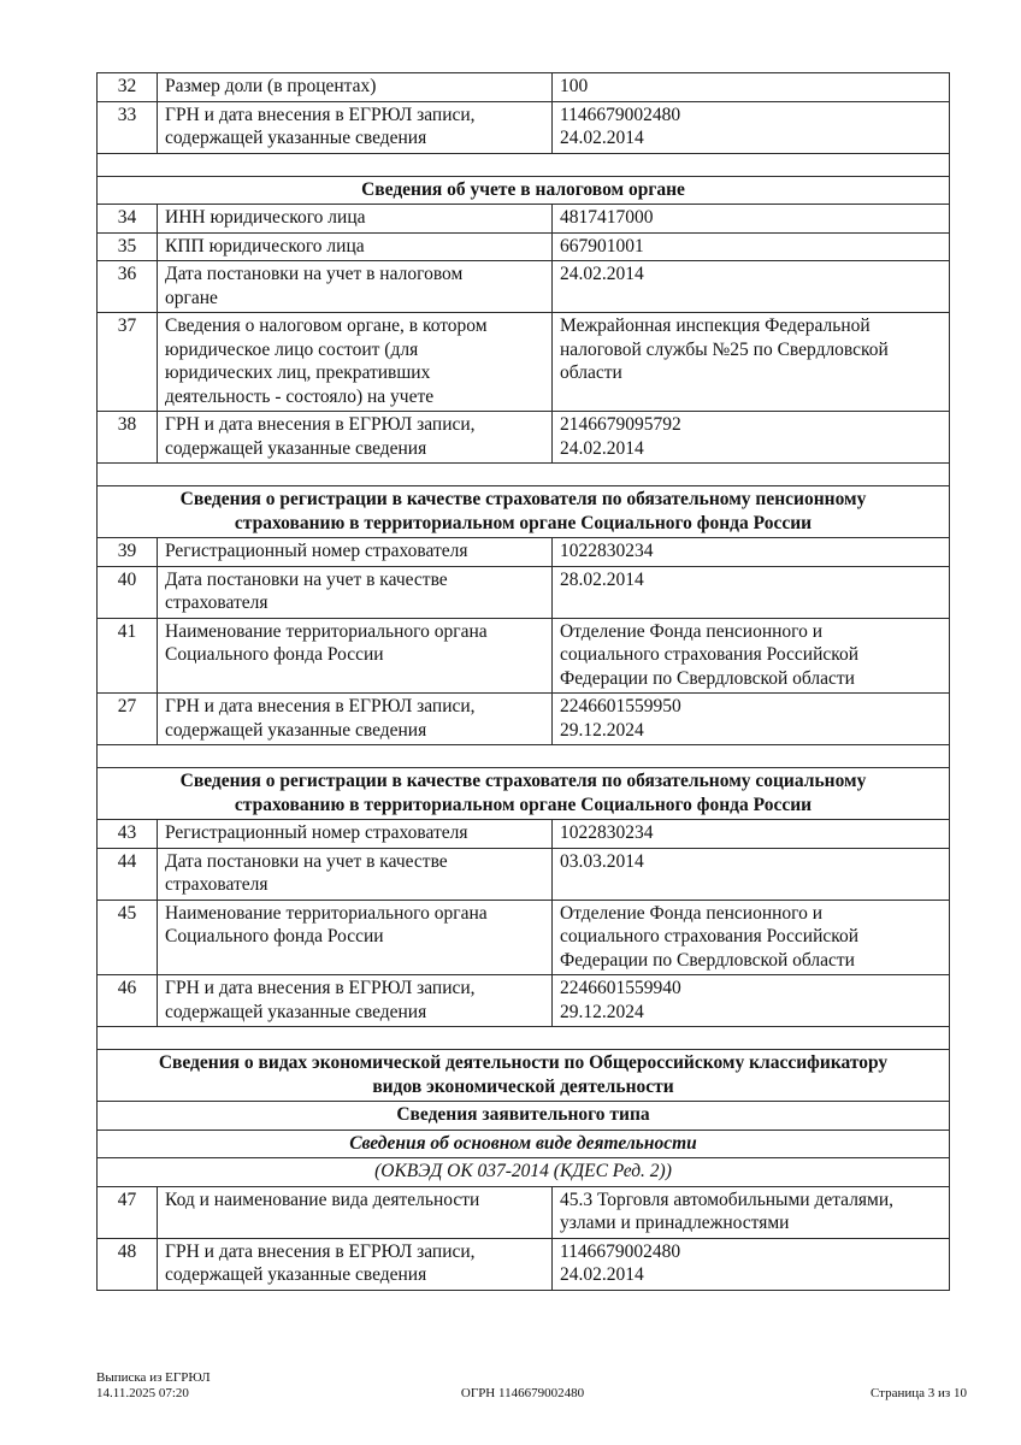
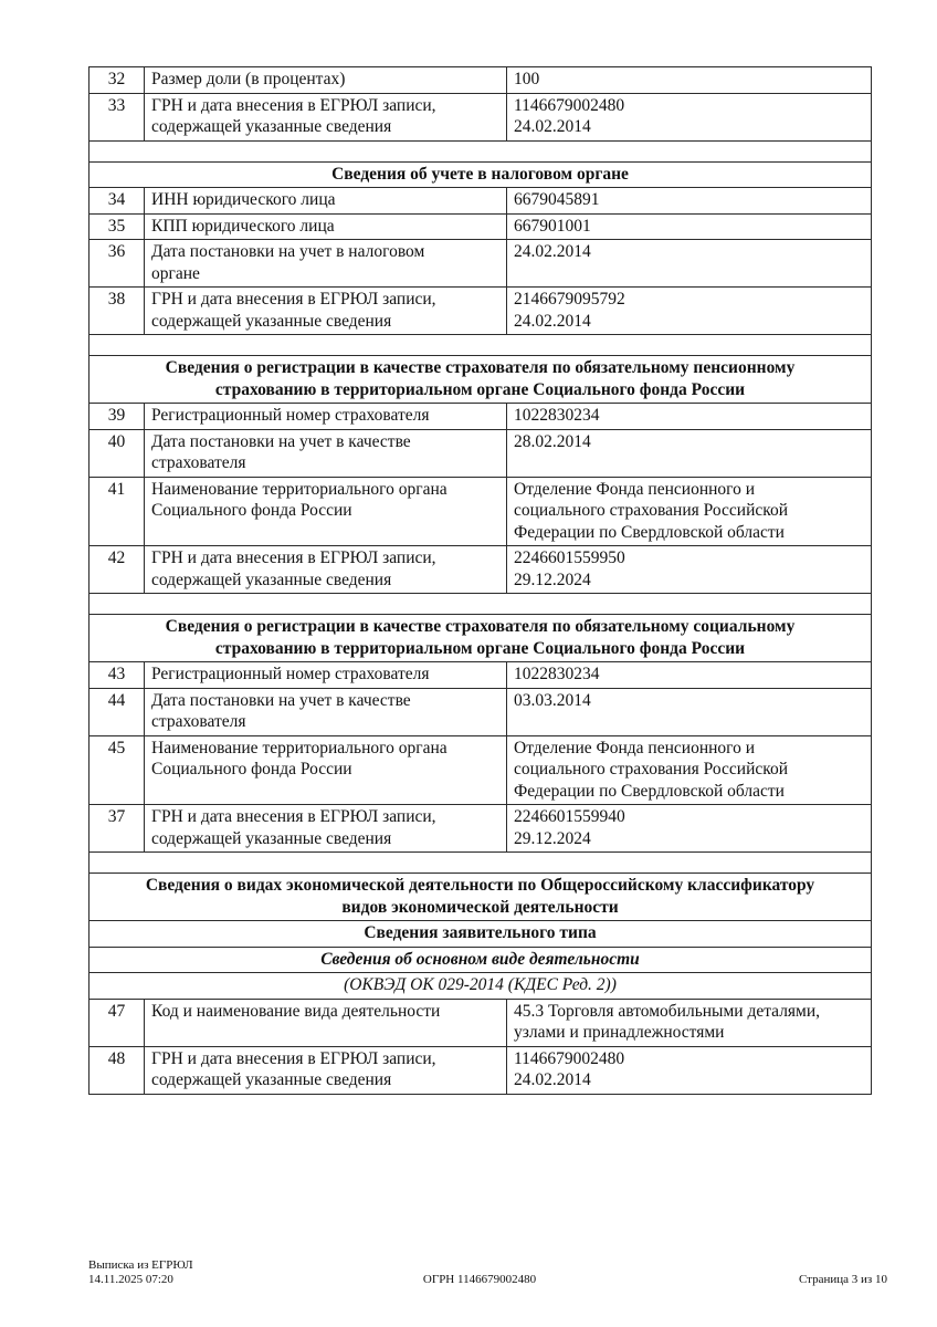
  32	Размер доли (в процентах)	100
  33	ГРН и дата внесения в ЕГРЮЛ записи, содержащей указанные сведения	1146679002480 24.02.2014
  Сведения об учете в налоговом органе
- 34	ИНН юридического лица	4817417000
+ 34	ИНН юридического лица	6679045891
  35	КПП юридического лица	667901001
  36	Дата постановки на учет в налоговом органе	24.02.2014
- 37	Сведения о налоговом органе, в котором юридическое лицо состоит (для юридических лиц, прекративших деятельность - состояло) на учете	Межрайонная инспекция Федеральной налоговой службы №25 по Свердловской области
  38	ГРН и дата внесения в ЕГРЮЛ записи, содержащей указанные сведения	2146679095792 24.02.2014
  Сведения о регистрации в качестве страхователя по обязательному пенсионному страхованию в территориальном органе Социального фонда России
  39	Регистрационный номер страхователя	1022830234
  40	Дата постановки на учет в качестве страхователя	28.02.2014
  41	Наименование территориального органа Социального фонда России	Отделение Фонда пенсионного и социального страхования Российской Федерации по Свердловской области
- 27	ГРН и дата внесения в ЕГРЮЛ записи, содержащей указанные сведения	2246601559950 29.12.2024
+ 42	ГРН и дата внесения в ЕГРЮЛ записи, содержащей указанные сведения	2246601559950 29.12.2024
  Сведения о регистрации в качестве страхователя по обязательному социальному страхованию в территориальном органе Социального фонда России
  43	Регистрационный номер страхователя	1022830234
  44	Дата постановки на учет в качестве страхователя	03.03.2014
  45	Наименование территориального органа Социального фонда России	Отделение Фонда пенсионного и социального страхования Российской Федерации по Свердловской области
- 46	ГРН и дата внесения в ЕГРЮЛ записи, содержащей указанные сведения	2246601559940 29.12.2024
+ 37	ГРН и дата внесения в ЕГРЮЛ записи, содержащей указанные сведения	2246601559940 29.12.2024
  Сведения о видах экономической деятельности по Общероссийскому классификатору видов экономической деятельности
  Сведения заявительного типа
  Сведения об основном виде деятельности
- (ОКВЭД ОК 037-2014 (КДЕС Ред. 2))
+ (ОКВЭД ОК 029-2014 (КДЕС Ред. 2))
  47	Код и наименование вида деятельности	45.3 Торговля автомобильными деталями, узлами и принадлежностями
  48	ГРН и дата внесения в ЕГРЮЛ записи, содержащей указанные сведения	1146679002480 24.02.2014
  Выписка из ЕГРЮЛ
  14.11.2025 07:20
  ОГРН 1146679002480
  Страница 3 из 10
